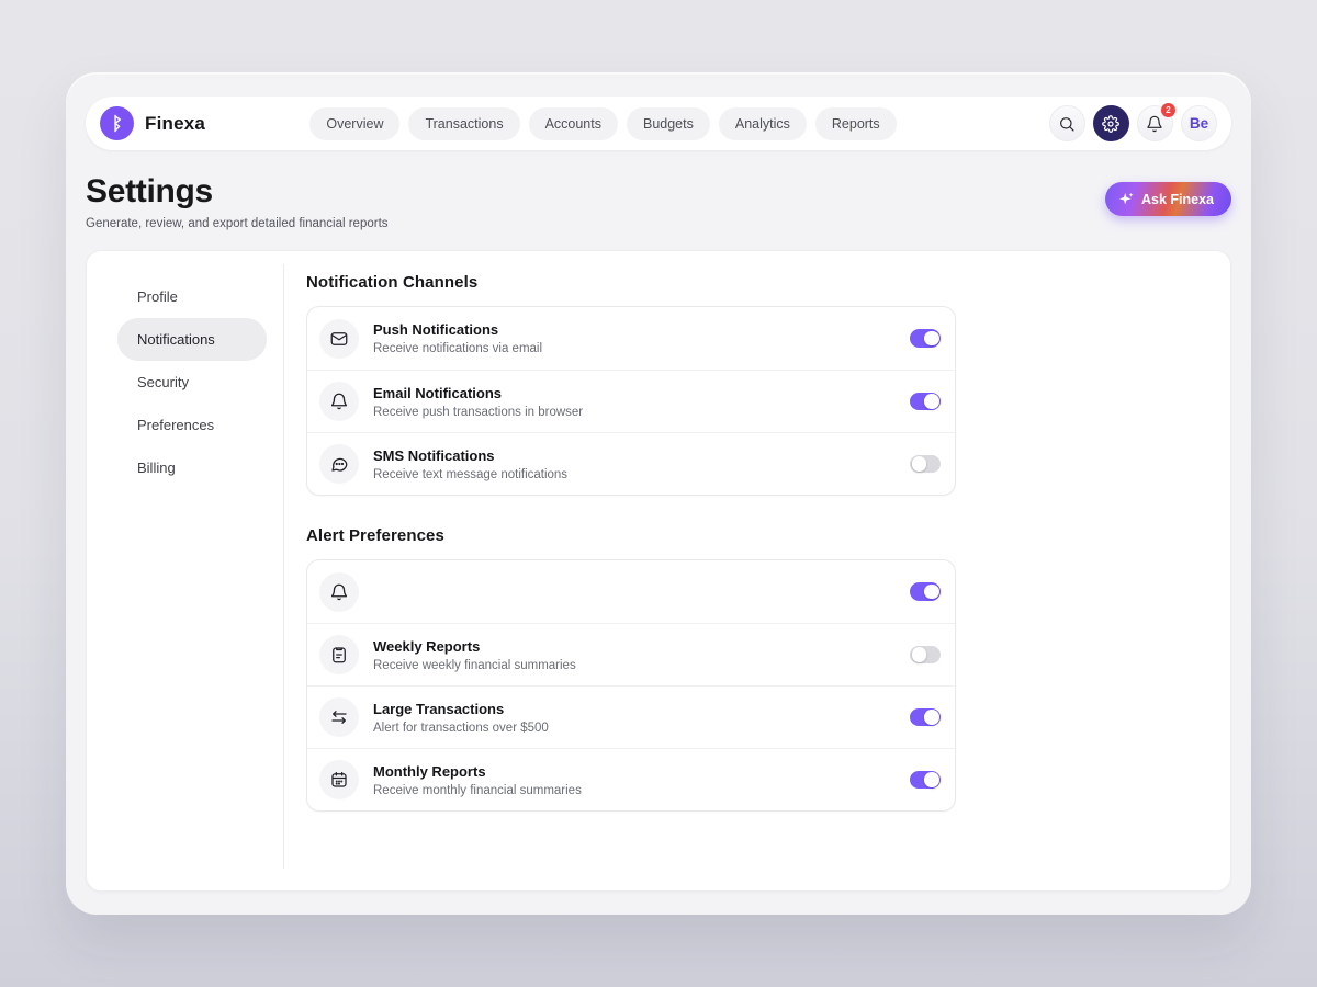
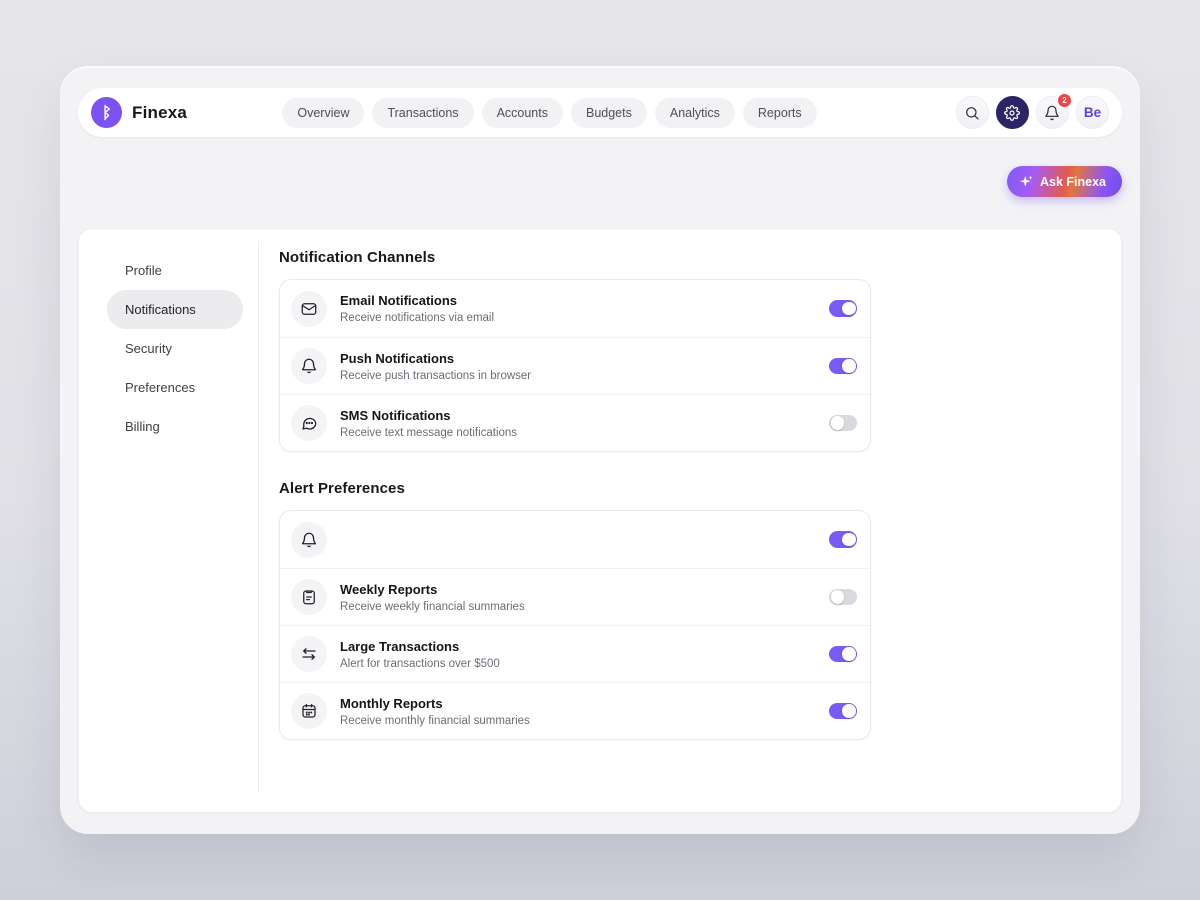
  Finexa
  Overview
  Transactions
  Accounts
  Budgets
  Analytics
  Reports
  2
  Be
- Settings
- Generate, review, and export detailed financial reports
  Ask Finexa
  Profile
  Notifications
  Security
  Preferences
  Billing
  Notification Channels
- Push Notifications
+ Email Notifications
  Receive notifications via email
- Email Notifications
+ Push Notifications
  Receive push transactions in browser
  SMS Notifications
  Receive text message notifications
  Alert Preferences
  Weekly Reports
  Receive weekly financial summaries
  Large Transactions
  Alert for transactions over $500
  Monthly Reports
  Receive monthly financial summaries
